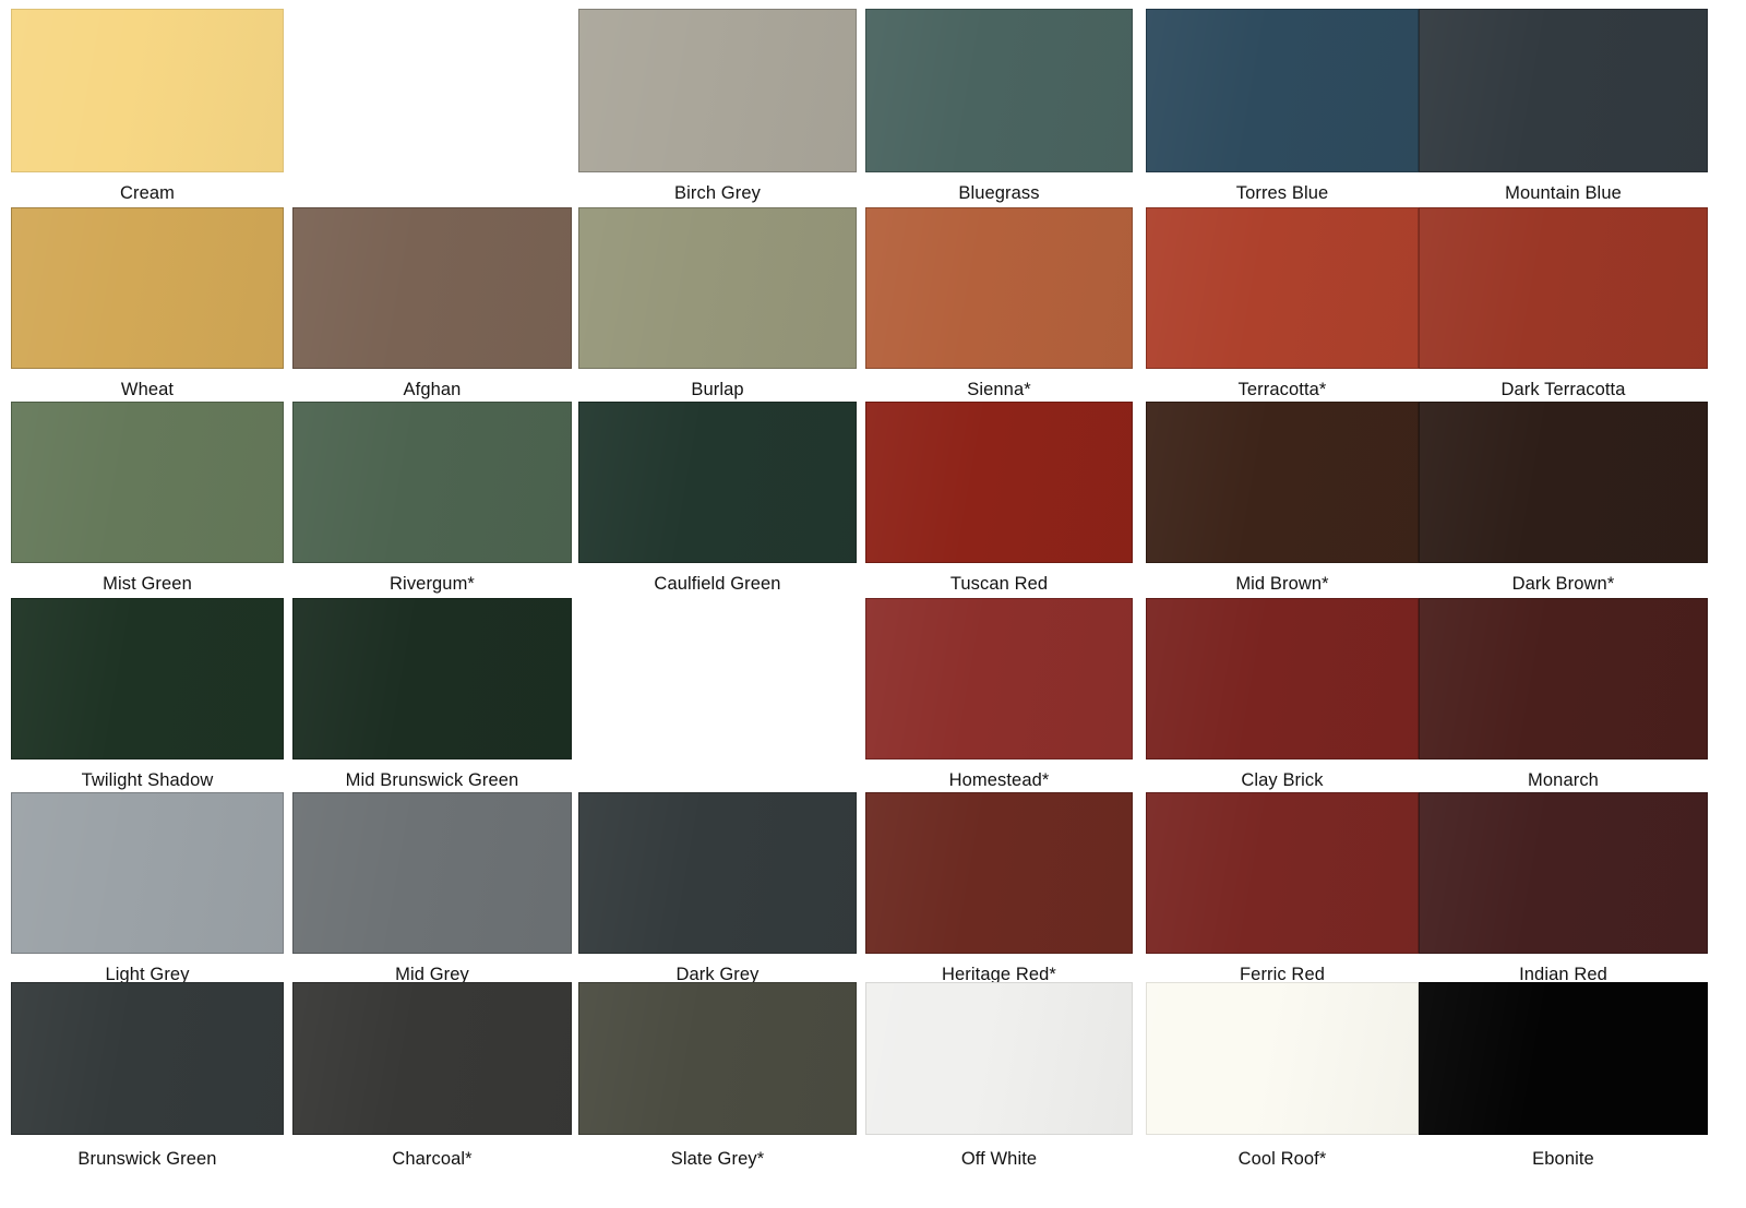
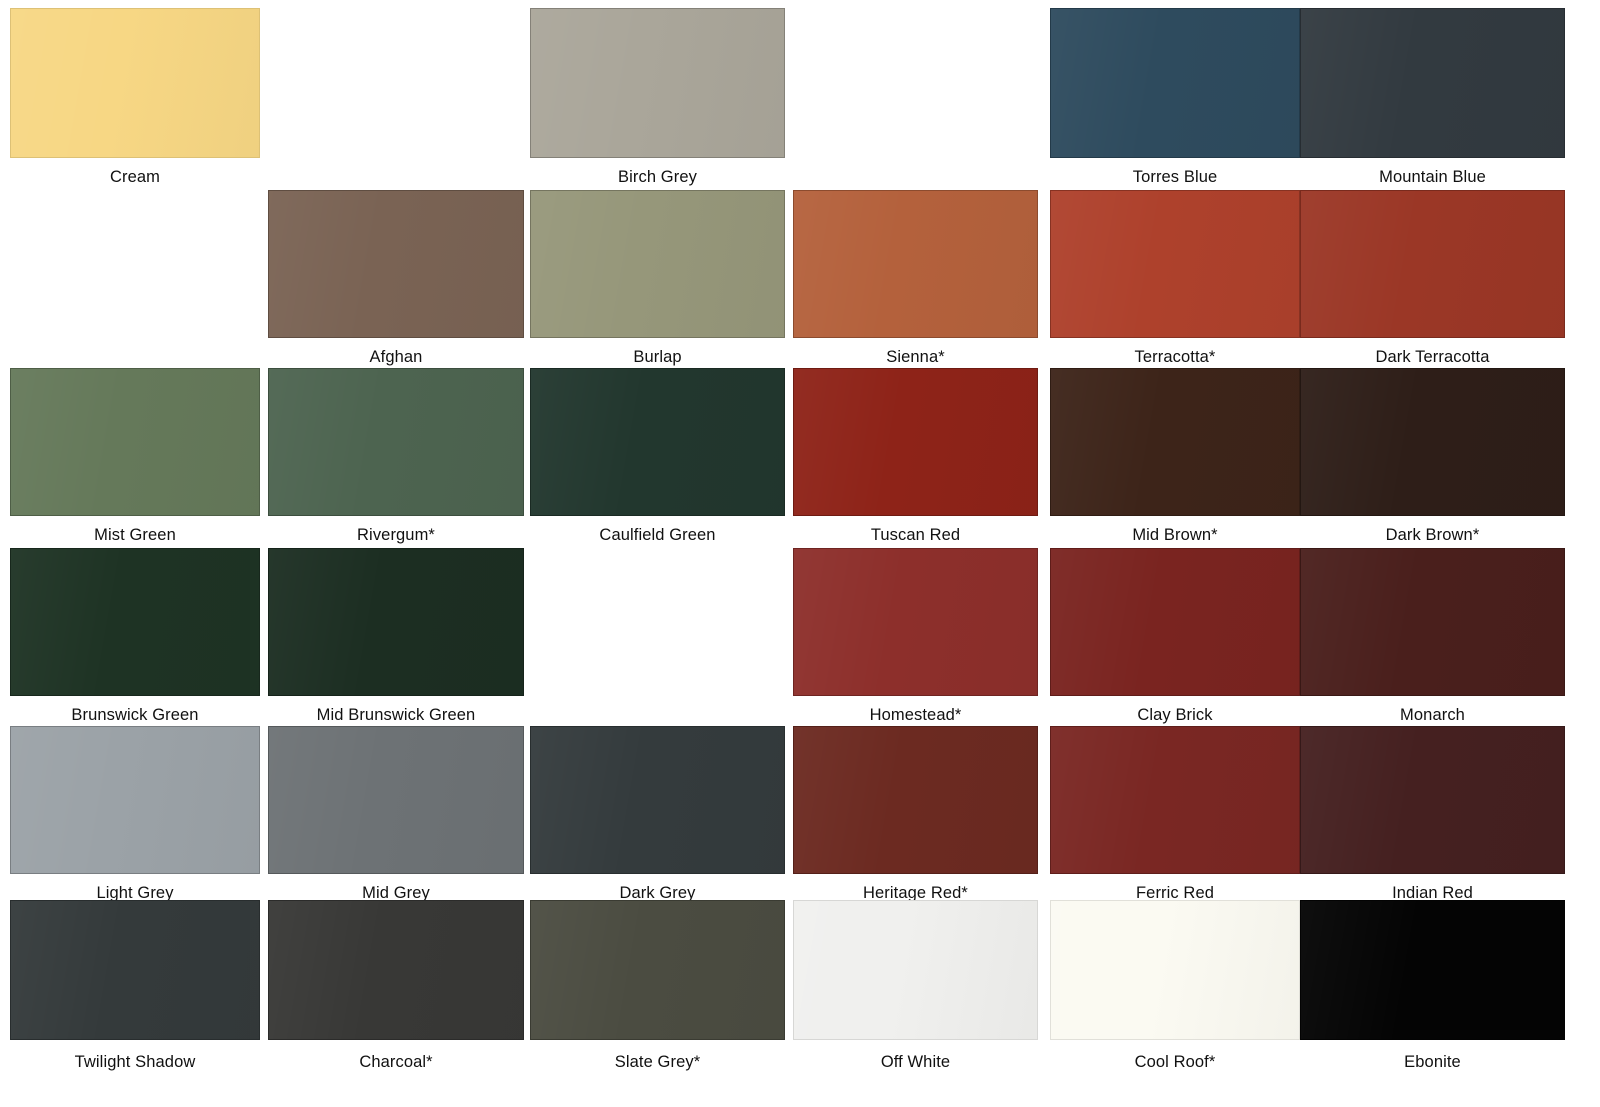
  Cream
  Birch Grey
- Bluegrass
  Torres Blue
  Mountain Blue
- Wheat
  Afghan
  Burlap
  Sienna*
  Terracotta*
  Dark Terracotta
  Mist Green
  Rivergum*
  Caulfield Green
  Tuscan Red
  Mid Brown*
  Dark Brown*
- Twilight Shadow
+ Brunswick Green
  Mid Brunswick Green
  Homestead*
  Clay Brick
  Monarch
  Light Grey
  Mid Grey
  Dark Grey
  Heritage Red*
  Ferric Red
  Indian Red
- Brunswick Green
+ Twilight Shadow
  Charcoal*
  Slate Grey*
  Off White
  Cool Roof*
  Ebonite
